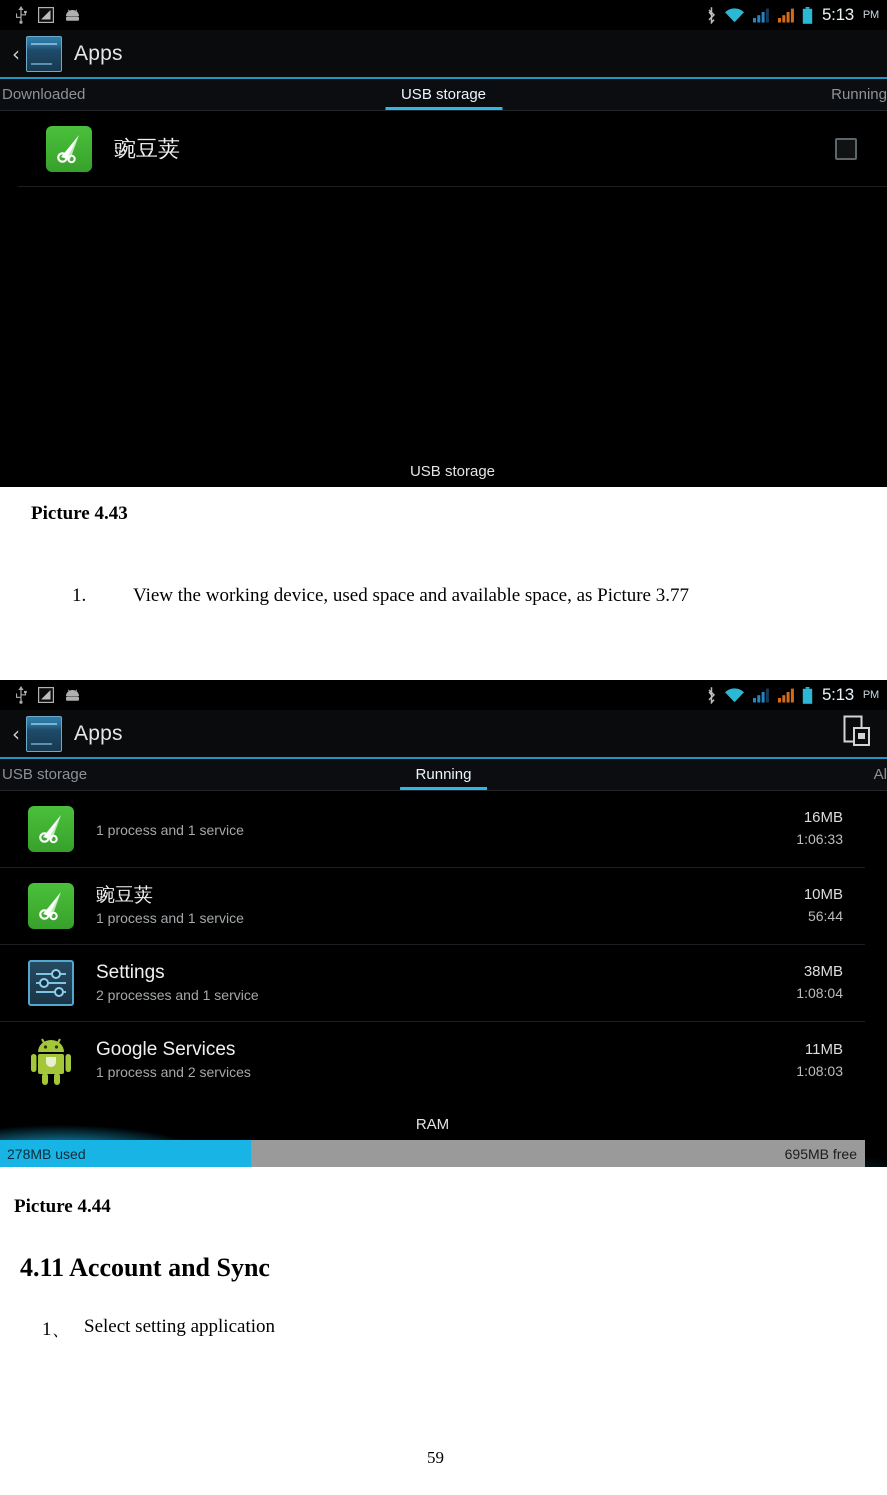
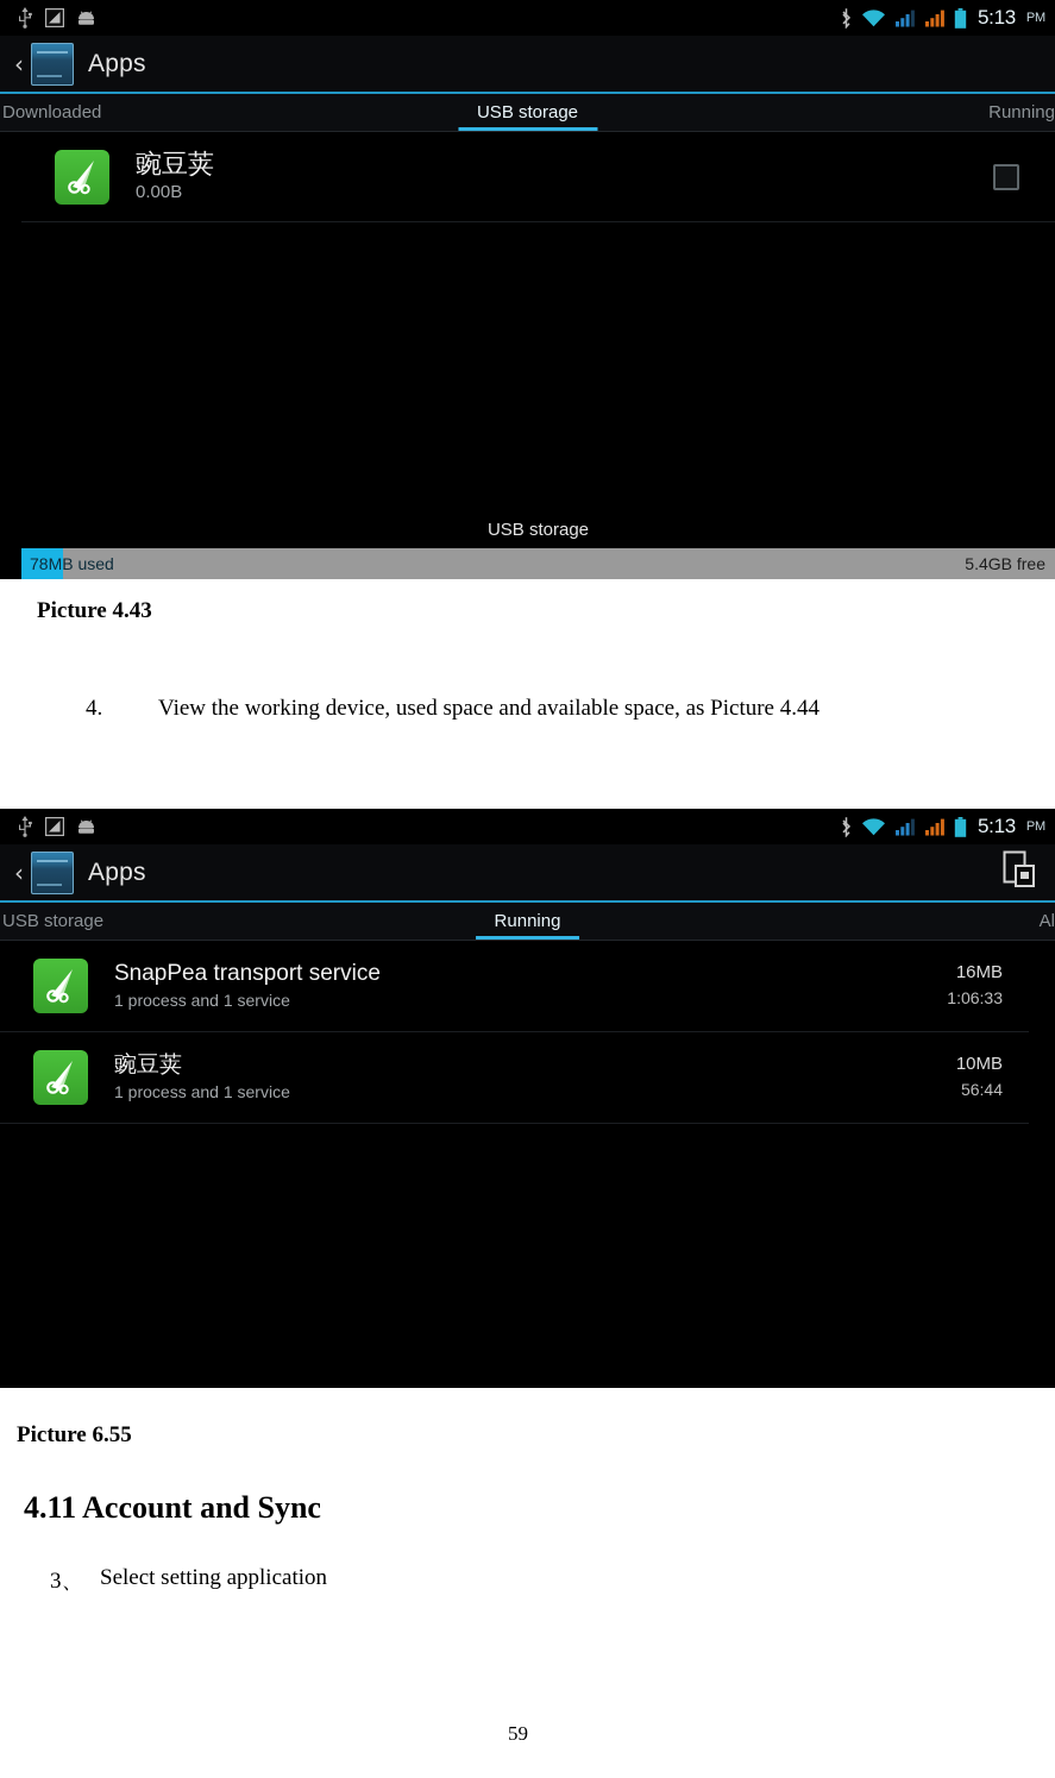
  5:13
  PM
  ‹
  Apps
  Downloaded
  USB storage
  Running
  豌豆荚
+ 0.00B
  USB storage
+ 78MB used
+ 5.4GB free
  Picture 4.43
- 1.
+ 4.
- View the working device, used space and available space, as Picture 3.77
+ View the working device, used space and available space, as Picture 4.44
  5:13
  PM
  ‹
  Apps
  USB storage
  Running
  Al
+ SnapPea transport service
  1 process and 1 service
  16MB
  1:06:33
  豌豆荚
  1 process and 1 service
  10MB
  56:44
- Settings
- 2 processes and 1 service
- 38MB
- 1:08:04
- Google Services
- 1 process and 2 services
- 11MB
- 1:08:03
- RAM
- 278MB used
- 695MB free
- Picture 4.44
+ Picture 6.55
  4.11 Account and Sync
- 1、
+ 3、
  Select setting application
  59
